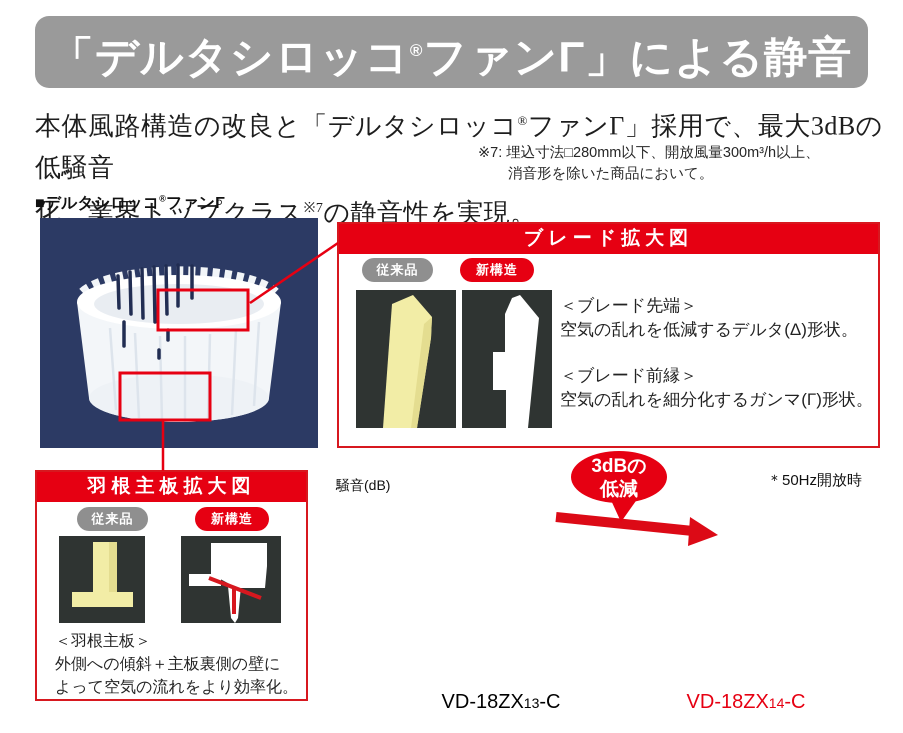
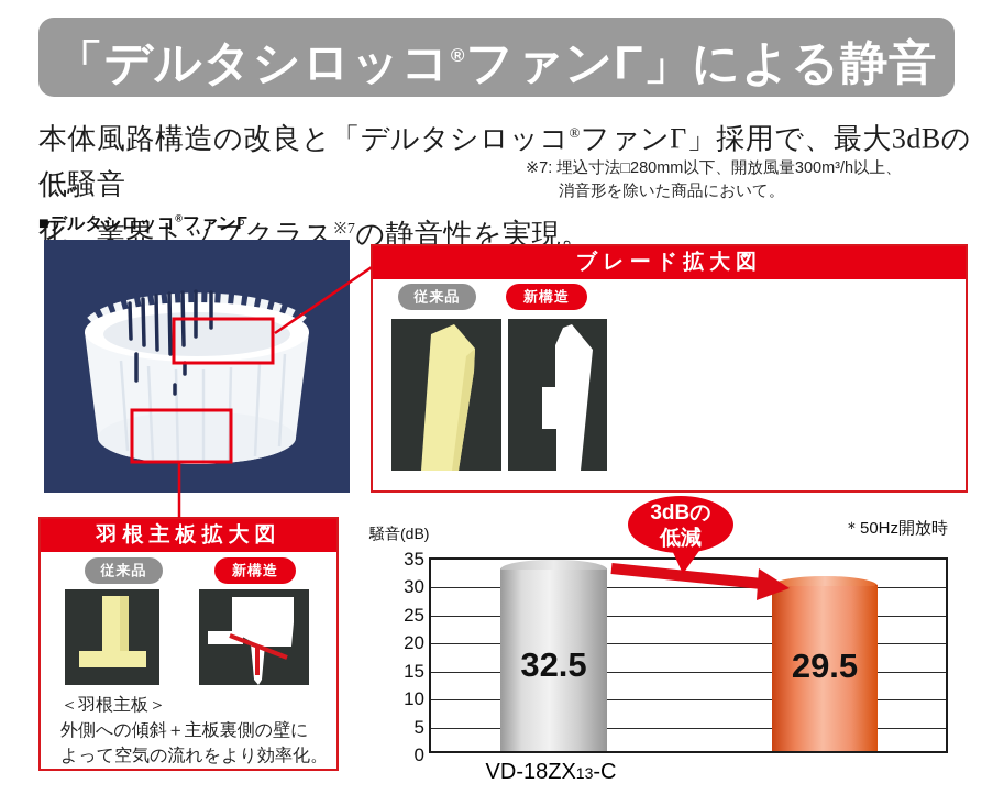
  「デルタシロッコ®ファンΓ」による静音設計
  本体風路構造の改良と「デルタシロッコ®ファンΓ」採用で、最大3dBの低騒音
  化、業界トップクラス※7の静音性を実現。
  ※7: 埋込寸法□280mm以下、開放風量300m³/h以上、
  消音形を除いた商品において。
  ■デルタシロッコ®ファンΓ
  ブレード拡大図
  従来品
  新構造
- ＜ブレード先端＞
- 空気の乱れを低減するデルタ(Δ)形状。
- ＜ブレード前縁＞
- 空気の乱れを細分化するガンマ(Γ)形状。
  羽根主板拡大図
  従来品
  新構造
  ＜羽根主板＞
  外側への傾斜＋主板裏側の壁に
  よって空気の流れをより効率化。
  騒音(dB)
  ＊50Hz開放時
+ 35
+ 30
+ 25
+ 20
+ 15
+ 10
+ 5
+ 0
+ 32.5
+ 29.5
  VD-18ZX13-C
- VD-18ZX14-C
  3dBの
  低減
